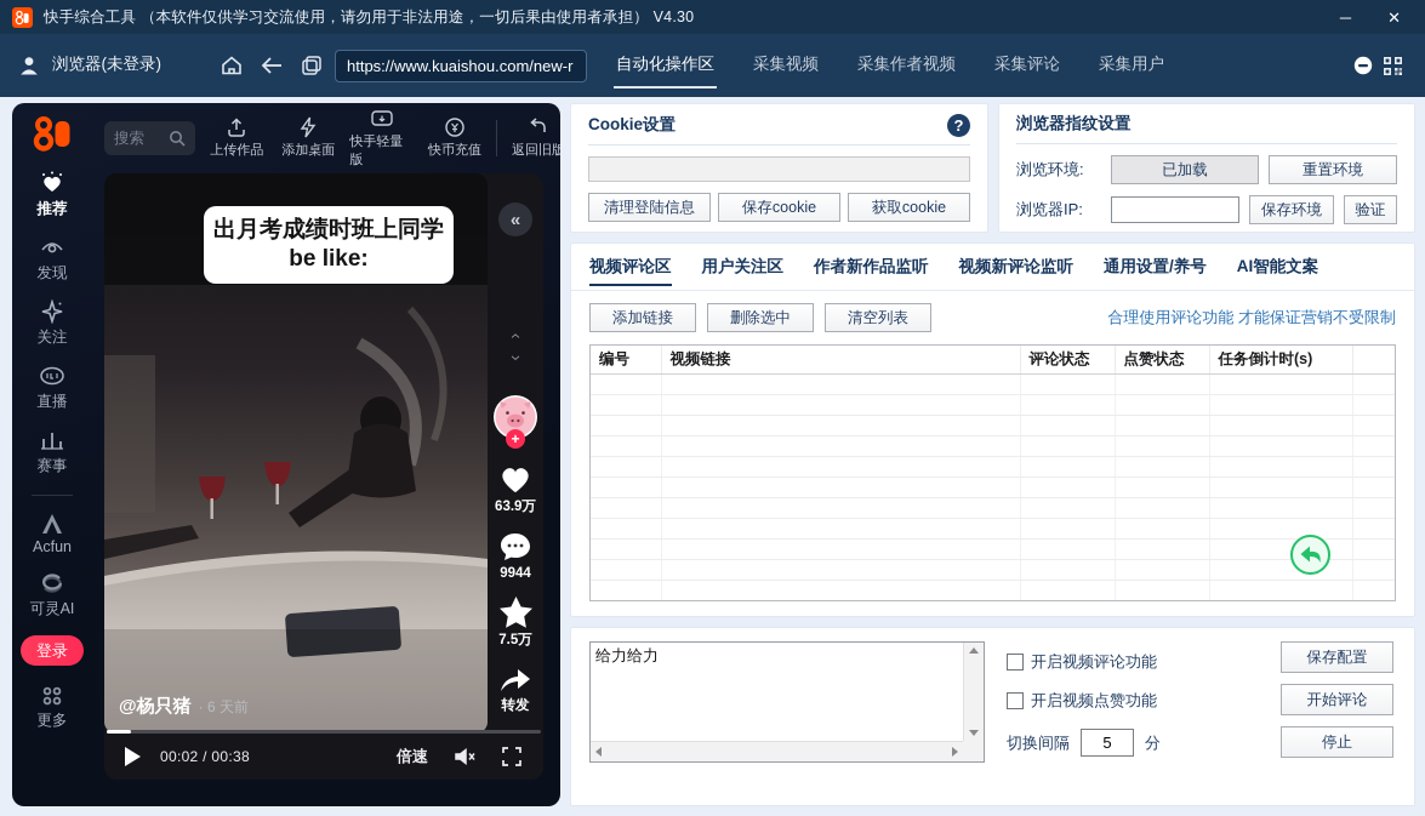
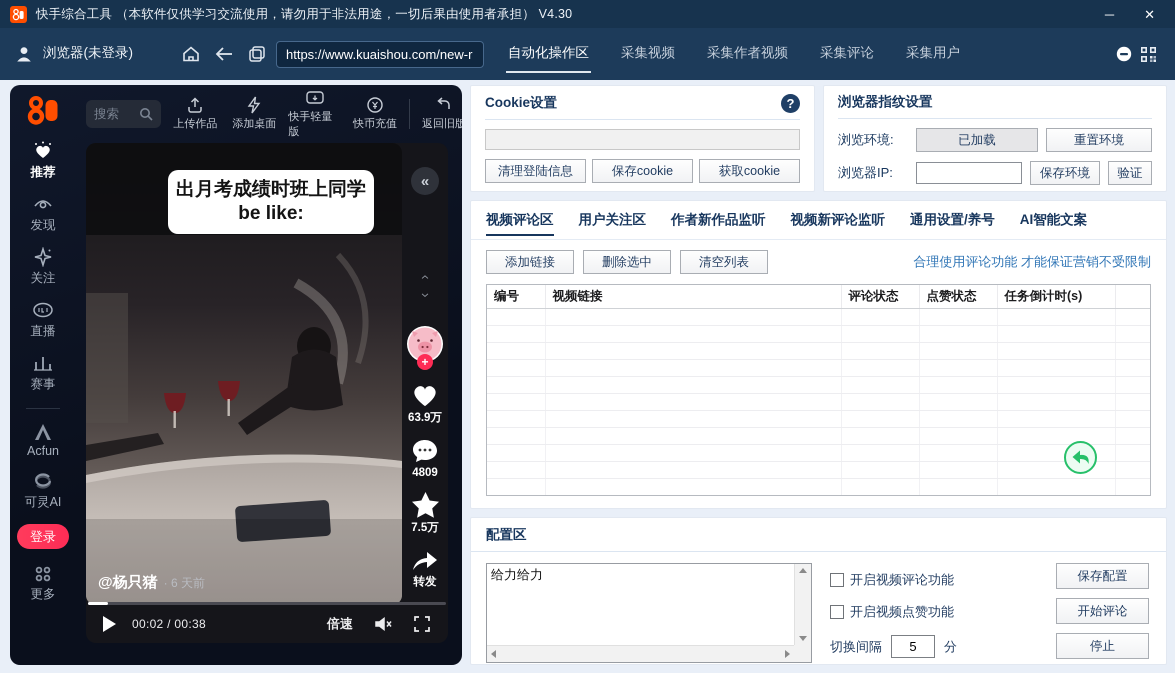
  快手综合工具 （本软件仅供学习交流使用，请勿用于非法用途，一切后果由使用者承担） V4.30
  ─
  ✕
  浏览器(未登录)
  https://www.kuaishou.com/new-r
  自动化操作区
  采集视频
  采集作者视频
  采集评论
  采集用户
  推荐
  发现
  关注
  直播
  赛事
  Acfun
  可灵AI
  登录
  更多
  搜索
  上传作品
  添加桌面
  快手轻量版
  快币充值
  返回旧版
  出月考成绩时班上同学
  be like:
  «
  +
  63.9万
- 9944
+ 4809
  7.5万
  转发
  @杨只猪 · 6 天前
  00:02 / 00:38
  倍速
  Cookie设置
  ?
  清理登陆信息
  保存cookie
  获取cookie
  浏览器指纹设置
  浏览环境:
  已加载
  重置环境
  浏览器IP:
  保存环境
  验证
  视频评论区
  用户关注区
  作者新作品监听
  视频新评论监听
  通用设置/养号
  AI智能文案
  添加链接
  删除选中
  清空列表
  合理使用评论功能 才能保证营销不受限制
  编号	视频链接	评论状态	点赞状态	任务倒计时(s)
+ 配置区
  给力给力
  开启视频评论功能
  开启视频点赞功能
  切换间隔
  5
  分
  保存配置
  开始评论
  停止
